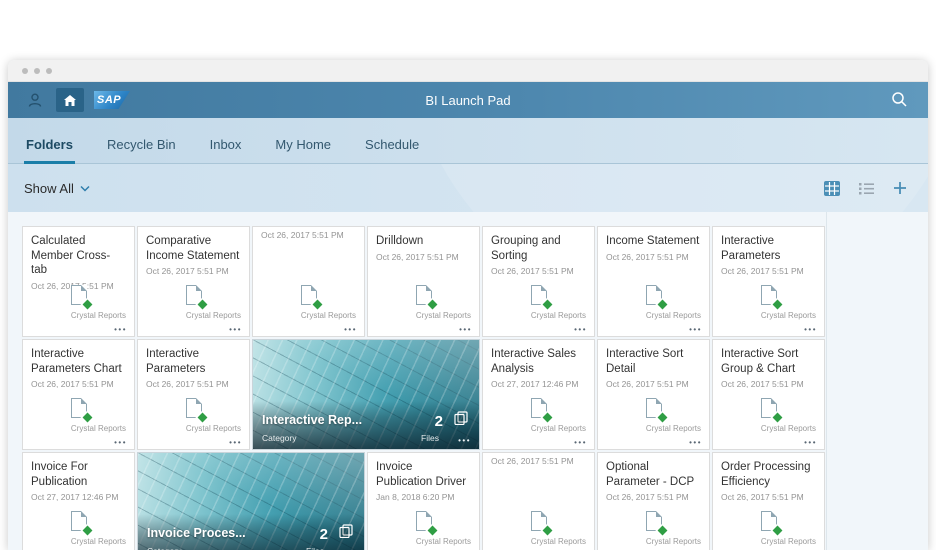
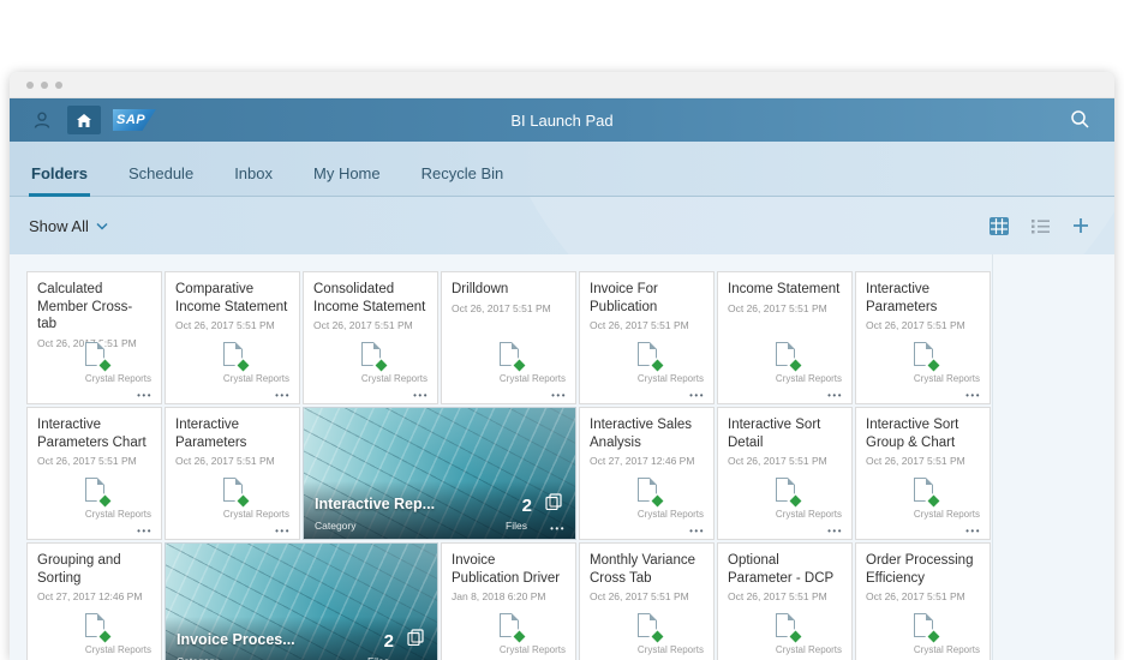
  SAP
  BI Launch Pad
  Folders
- Recycle Bin
+ Schedule
  Inbox
  My Home
- Schedule
+ Recycle Bin
  Show All
  Calculated Member Cross-tab
  Oct 26, 20:51 PM
  Crystal Reports
  •••
  Comparative Income Statement
  Oct 26, 2017 5:51 PM
  Crystal Reports
  •••
+ Consolidated Income Statement
  Oct 26, 2017 5:51 PM
  Crystal Reports
  •••
  Drilldown
  Oct 26, 2017 5:51 PM
  Crystal Reports
  •••
- Grouping and Sorting
+ Invoice For Publication
  Oct 26, 2017 5:51 PM
  Crystal Reports
  •••
  Income Statement
  Oct 26, 2017 5:51 PM
  Crystal Reports
  •••
  Interactive Parameters
  Oct 26, 2017 5:51 PM
  Crystal Reports
  •••
  Interactive Parameters Chart
  Oct 26, 2017 5:51 PM
  Crystal Reports
  •••
  Interactive Parameters
  Oct 26, 2017 5:51 PM
  Crystal Reports
  •••
  Interactive Rep...
  Category
  2
  Files
  •••
  Interactive Sales Analysis
  Oct 27, 2017 12:46 PM
  Crystal Reports
  •••
  Interactive Sort Detail
  Oct 26, 2017 5:51 PM
  Crystal Reports
  •••
  Interactive Sort Group & Chart
  Oct 26, 2017 5:51 PM
  Crystal Reports
  •••
- Invoice For Publication
+ Grouping and Sorting
  Oct 27, 2017 12:46 PM
  Crystal Reports
  Invoice Proces...
  2
  Invoice Publication Driver
  Jan 8, 2018 6:20 PM
  Crystal Reports
+ Monthly Variance Cross Tab
  Oct 26, 2017 5:51 PM
  Crystal Reports
  Optional Parameter - DCP
  Oct 26, 2017 5:51 PM
  Crystal Reports
  Order Processing Efficiency
  Oct 26, 2017 5:51 PM
  Crystal Reports
